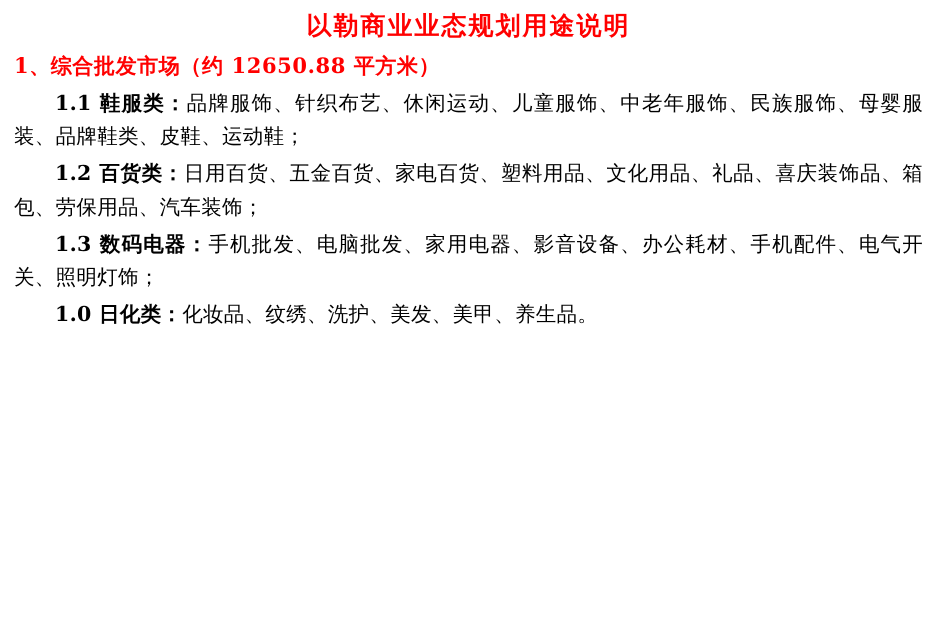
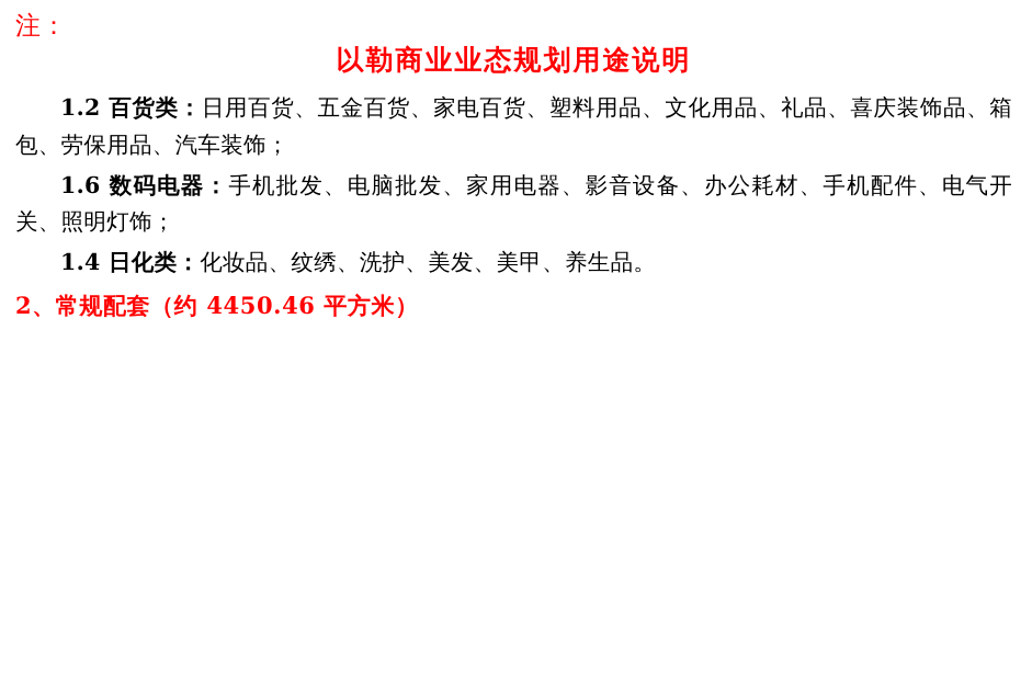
+ 注：
  以勒商业业态规划用途说明
- 1、综合批发市场（约 12650.88 平方米）
- 1.1 鞋服类：品牌服饰、针织布艺、休闲运动、儿童服饰、中老年服饰、民族服饰、母婴服装、品牌鞋类、皮鞋、运动鞋；
  1.2 百货类：日用百货、五金百货、家电百货、塑料用品、文化用品、礼品、喜庆装饰品、箱包、劳保用品、汽车装饰；
- 1.3 数码电器：手机批发、电脑批发、家用电器、影音设备、办公耗材、手机配件、电气开关、照明灯饰；
+ 1.6 数码电器：手机批发、电脑批发、家用电器、影音设备、办公耗材、手机配件、电气开关、照明灯饰；
- 1.0 日化类：化妆品、纹绣、洗护、美发、美甲、养生品。
+ 1.4 日化类：化妆品、纹绣、洗护、美发、美甲、养生品。
+ 2、常规配套（约 4450.46 平方米）
